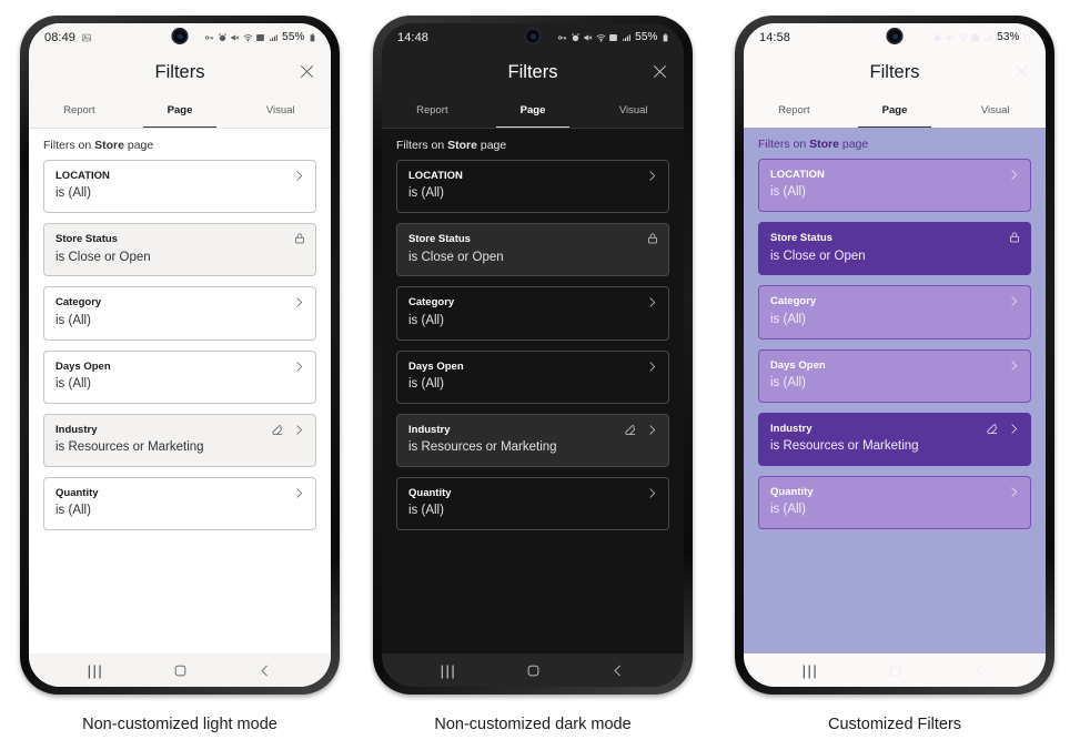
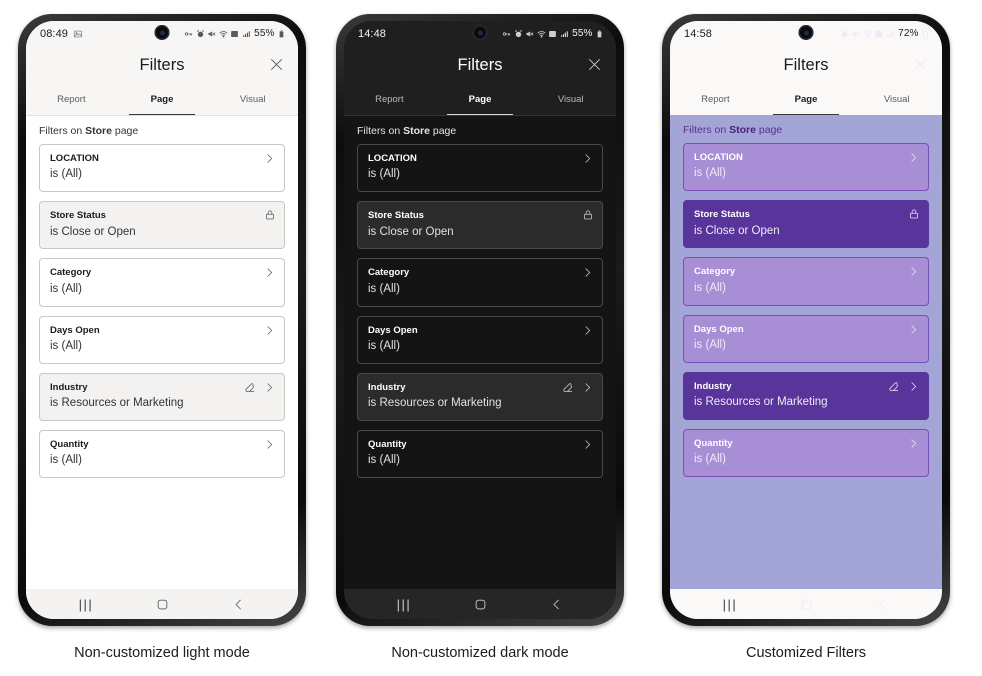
  08:49
  55%
  Filters
  Report
  Page
  Visual
  Filters on Store page
  LOCATION
  is (All)
  Store Status
  is Close or Open
  Category
  is (All)
  Days Open
  is (All)
  Industry
  is Resources or Marketing
  Quantity
  is (All)
  |||
  Non-customized light mode
  14:48
  55%
  Filters
  Report
  Page
  Visual
  Filters on Store page
  LOCATION
  is (All)
  Store Status
  is Close or Open
  Category
  is (All)
  Days Open
  is (All)
  Industry
  is Resources or Marketing
  Quantity
  is (All)
  |||
  Non-customized dark mode
  14:58
- 53%
+ 72%
  Filters
  Report
  Page
  Visual
  Filters on Store page
  LOCATION
  is (All)
  Store Status
  is Close or Open
  Category
  is (All)
  Days Open
  is (All)
  Industry
  is Resources or Marketing
  Quantity
  is (All)
  |||
  Customized Filters
